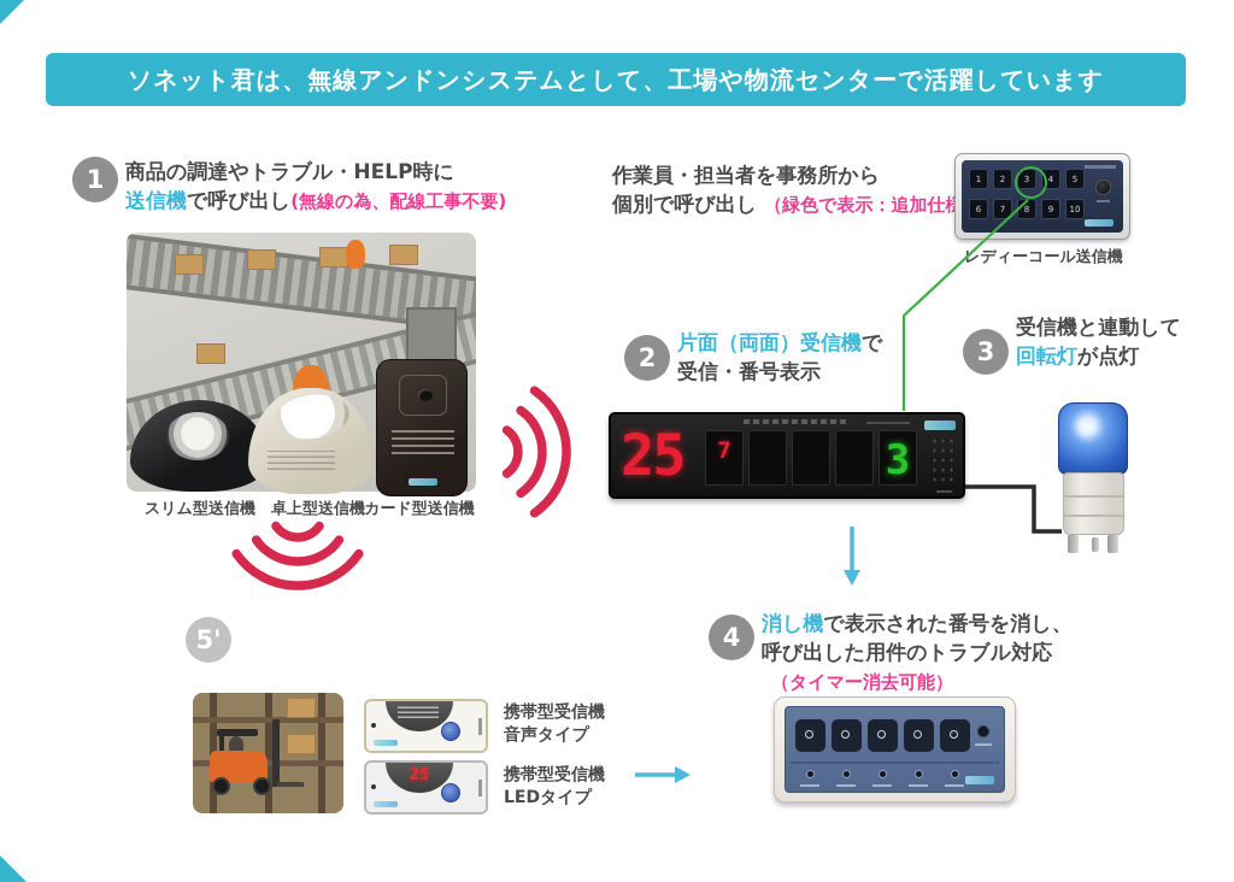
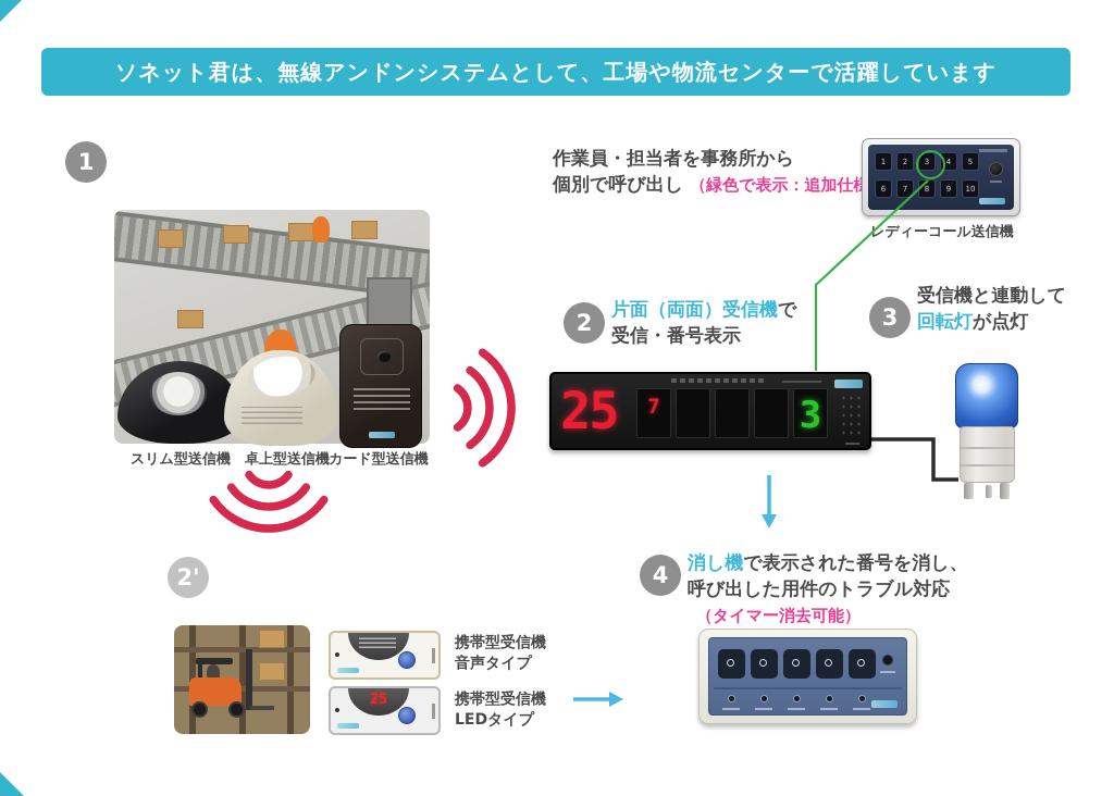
  ソネット君は、無線アンドンシステムとして、工場や物流センターで活躍しています
  1
- 商品の調達やトラブル・HELP時に
- 送信機で呼び出し(無線の為、配線工事不要)
  スリム型送信機
  卓上型送信機
  カード型送信機
  作業員・担当者を事務所から
  個別で呼び出し （緑色で表示：追加仕
  1
  2
  3
  4
  5
  6
  7
  8
  9
  10
  レディーコール送信機
  2
  片面（両面）受信機で
  受信・番号表示
  3
  受信機と連動して
  回転灯が点灯
  25
  7
  3
- 5'
+ 2'
  4
  消し機で表示された番号を消し、
  呼び出した用件のトラブル対応
  （タイマー消去可能）
  25
  携帯型受信機
  音声タイプ
  携帯型受信機
  LEDタイプ
